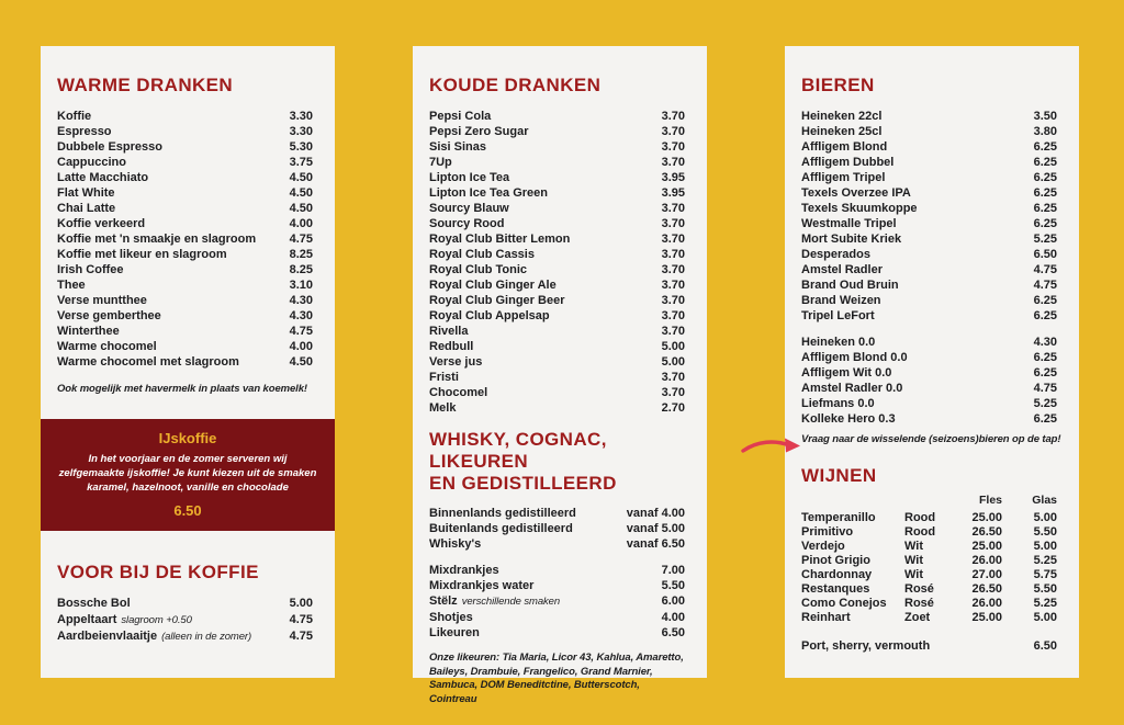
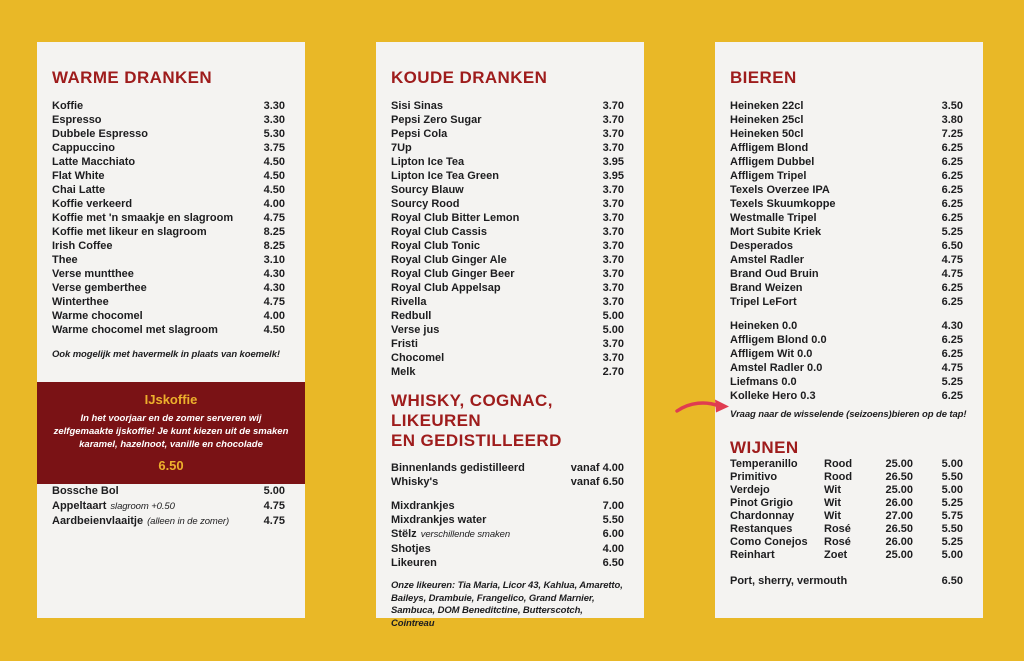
  WARME DRANKEN
  Koffie
  3.30
  Espresso
  3.30
  Dubbele Espresso
  5.30
  Cappuccino
  3.75
  Latte Macchiato
  4.50
  Flat White
  4.50
  Chai Latte
  4.50
  Koffie verkeerd
  4.00
  Koffie met 'n smaakje en slagroom
  4.75
  Koffie met likeur en slagroom
  8.25
  Irish Coffee
  8.25
  Thee
  3.10
  Verse muntthee
  4.30
  Verse gemberthee
  4.30
  Winterthee
  4.75
  Warme chocomel
  4.00
  Warme chocomel met slagroom
  4.50
  Ook mogelijk met havermelk in plaats van koemelk!
  IJskoffie
  In het voorjaar en de zomer serveren wij zelfgemaakte ijskoffie! Je kunt kiezen uit de smaken karamel, hazelnoot, vanille en chocolade
  6.50
- VOOR BIJ DE KOFFIE
  Bossche Bol
  5.00
  Appeltaart slagroom +0.50
  4.75
  Aardbeienvlaaitje (alleen in de zomer)
  4.75
  KOUDE DRANKEN
- Pepsi Cola
+ Sisi Sinas
  3.70
  Pepsi Zero Sugar
  3.70
- Sisi Sinas
+ Pepsi Cola
  3.70
  7Up
  3.70
  Lipton Ice Tea
  3.95
  Lipton Ice Tea Green
  3.95
  Sourcy Blauw
  3.70
  Sourcy Rood
  3.70
  Royal Club Bitter Lemon
  3.70
  Royal Club Cassis
  3.70
  Royal Club Tonic
  3.70
  Royal Club Ginger Ale
  3.70
  Royal Club Ginger Beer
  3.70
  Royal Club Appelsap
  3.70
  Rivella
  3.70
  Redbull
  5.00
  Verse jus
  5.00
  Fristi
  3.70
  Chocomel
  3.70
  Melk
  2.70
  WHISKY, COGNAC, LIKEUREN
  EN GEDISTILLEERD
  Binnenlands gedistilleerd
  vanaf 4.00
- Buitenlands gedistilleerd
- vanaf 5.00
  Whisky's
  vanaf 6.50
  Mixdrankjes
  7.00
  Mixdrankjes water
  5.50
  Stëlz verschillende smaken
  6.00
  Shotjes
  4.00
  Likeuren
  6.50
  Onze likeuren: Tia Maria, Licor 43, Kahlua, Amaretto, Baileys, Drambuie, Frangelico, Grand Marnier, Sambuca, DOM Beneditctine, Butterscotch, Cointreau
  BIEREN
  Heineken 22cl
  3.50
  Heineken 25cl
  3.80
+ Heineken 50cl
+ 7.25
  Affligem Blond
  6.25
  Affligem Dubbel
  6.25
  Affligem Tripel
  6.25
  Texels Overzee IPA
  6.25
  Texels Skuumkoppe
  6.25
  Westmalle Tripel
  6.25
  Mort Subite Kriek
  5.25
  Desperados
  6.50
  Amstel Radler
  4.75
  Brand Oud Bruin
  4.75
  Brand Weizen
  6.25
  Tripel LeFort
  6.25
  Heineken 0.0
  4.30
  Affligem Blond 0.0
  6.25
  Affligem Wit 0.0
  6.25
  Amstel Radler 0.0
  4.75
  Liefmans 0.0
  5.25
  Kolleke Hero 0.3
  6.25
  Vraag naar de wisselende (seizoens)bieren op de tap!
  WIJNEN
- Fles
- Glas
  Temperanillo
  Rood
  25.00
  5.00
  Primitivo
  Rood
  26.50
  5.50
  Verdejo
  Wit
  25.00
  5.00
  Pinot Grigio
  Wit
  26.00
  5.25
  Chardonnay
  Wit
  27.00
  5.75
  Restanques
  Rosé
  26.50
  5.50
  Como Conejos
  Rosé
  26.00
  5.25
  Reinhart
  Zoet
  25.00
  5.00
  Port, sherry, vermouth
  6.50
